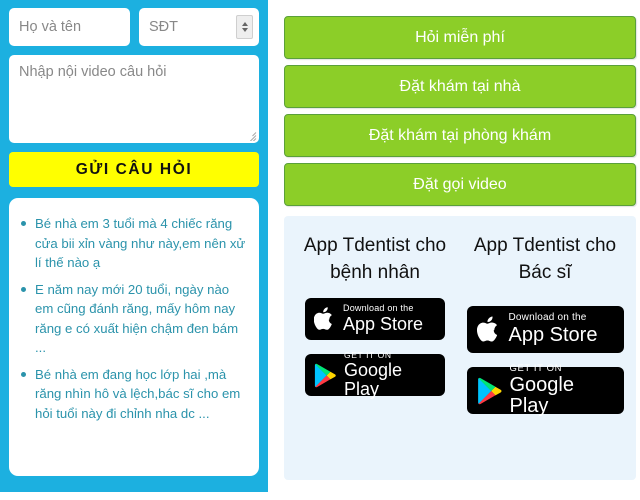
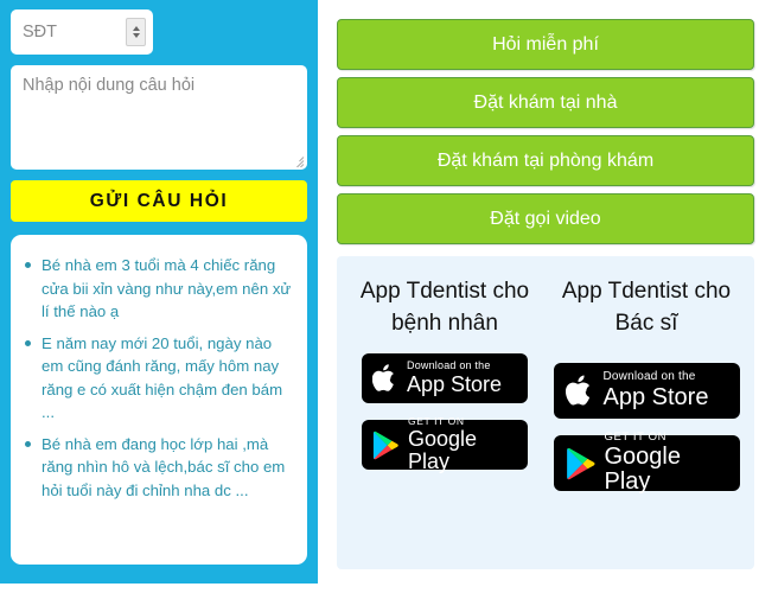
- Họ và tên
  SĐT
- Nhập nội video câu hỏi
+ Nhập nội dung câu hỏi
  GỬI CÂU HỎI
  Bé nhà em 3 tuổi mà 4 chiếc răng cửa bii xỉn vàng như này,em nên xử lí thế nào ạ
  E năm nay mới 20 tuổi, ngày nào em cũng đánh răng, mấy hôm nay răng e có xuất hiện chậm đen bám ...
  Bé nhà em đang học lớp hai ,mà răng nhìn hô và lệch,bác sĩ cho em hỏi tuổi này đi chỉnh nha dc ...
  Hỏi miễn phí
  Đặt khám tại nhà
  Đặt khám tại phòng khám
  Đặt gọi video
  App Tdentist cho bệnh nhân
  Download on the
  App Store
  GET IT ON
  Google Play
  App Tdentist cho Bác sĩ
  Download on the
  App Store
  GET IT ON
  Google Play
